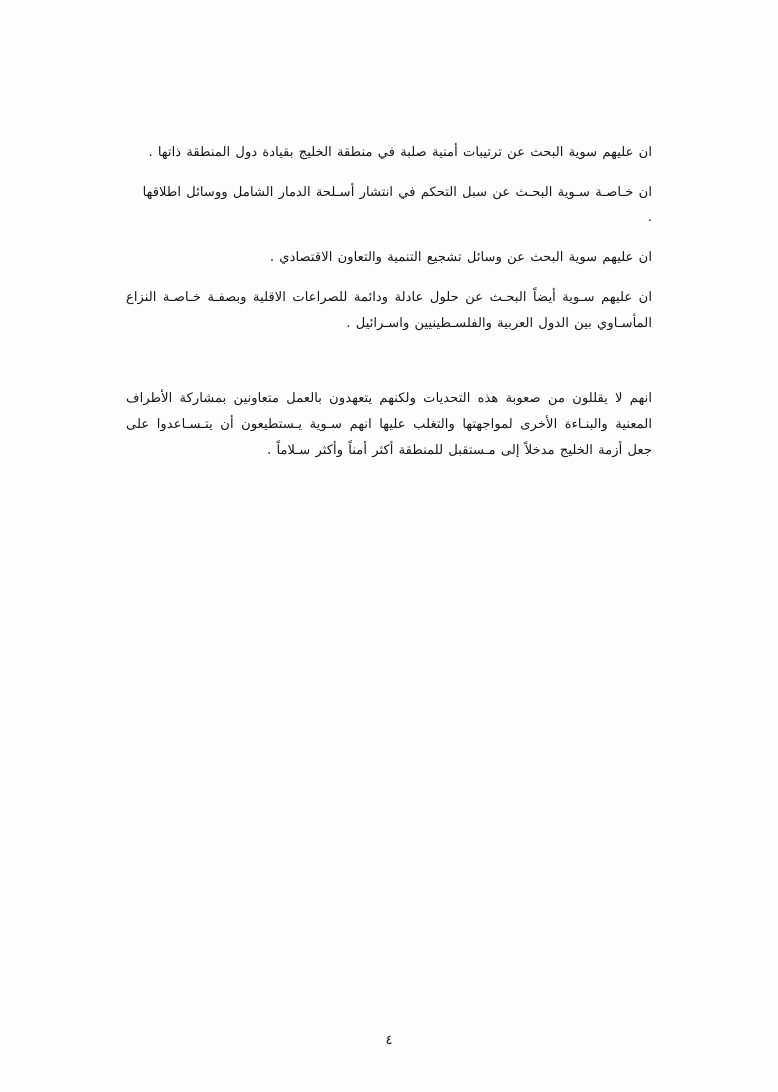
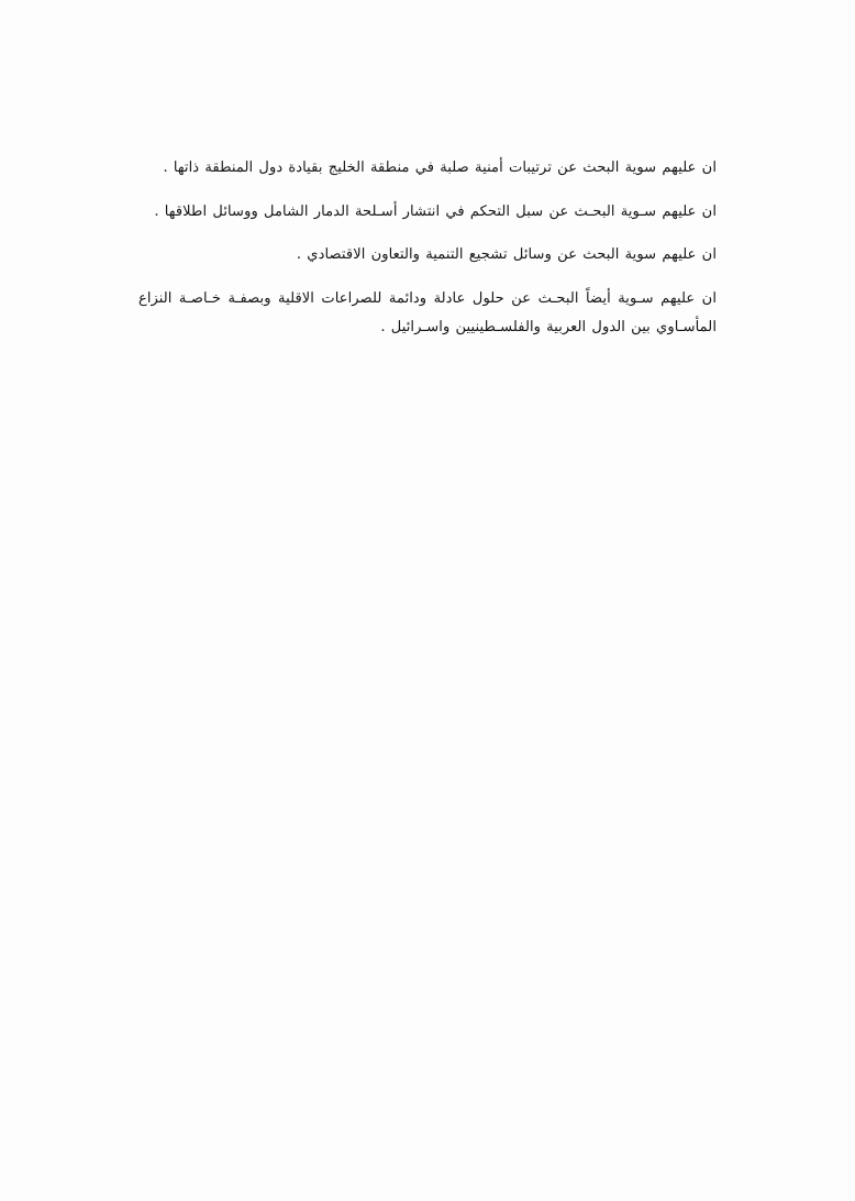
  ان عليهم سوية البحث عن ترتيبات أمنية صلبة في منطقة الخليج بقيادة دول المنطقة ذاتها .
- ان خـاصـة سـوية البحـث عن سبل التحكم في انتشار أسـلحة الدمار الشامل ووسائل اطلاقها .
+ ان عليهم سـوية البحـث عن سبل التحكم في انتشار أسـلحة الدمار الشامل ووسائل اطلاقها .
  ان عليهم سوية البحث عن وسائل تشجيع التنمية والتعاون الاقتصادي .
  ان عليهم سـوية أيضاً البحـث عن حلول عادلة ودائمة للصراعات الاقلية وبصفـة خـاصـة النزاع المأسـاوي بين الدول العربية والفلسـطينيين واسـرائيل .
- انهم لا يقللون من صعوبة هذه التحديات ولكنهم يتعهدون بالعمل متعاونين بمشاركة الأطراف المعنية والبنـاءة الأخرى لمواجهتها والتغلب عليها انهم سـوية يـستطيعون أن يتـسـاعدوا على جعل أزمة الخليج مدخلاً إلى مـستقبل للمنطقة أكثر أمناً وأكثر سـلاماً .
- ٤
